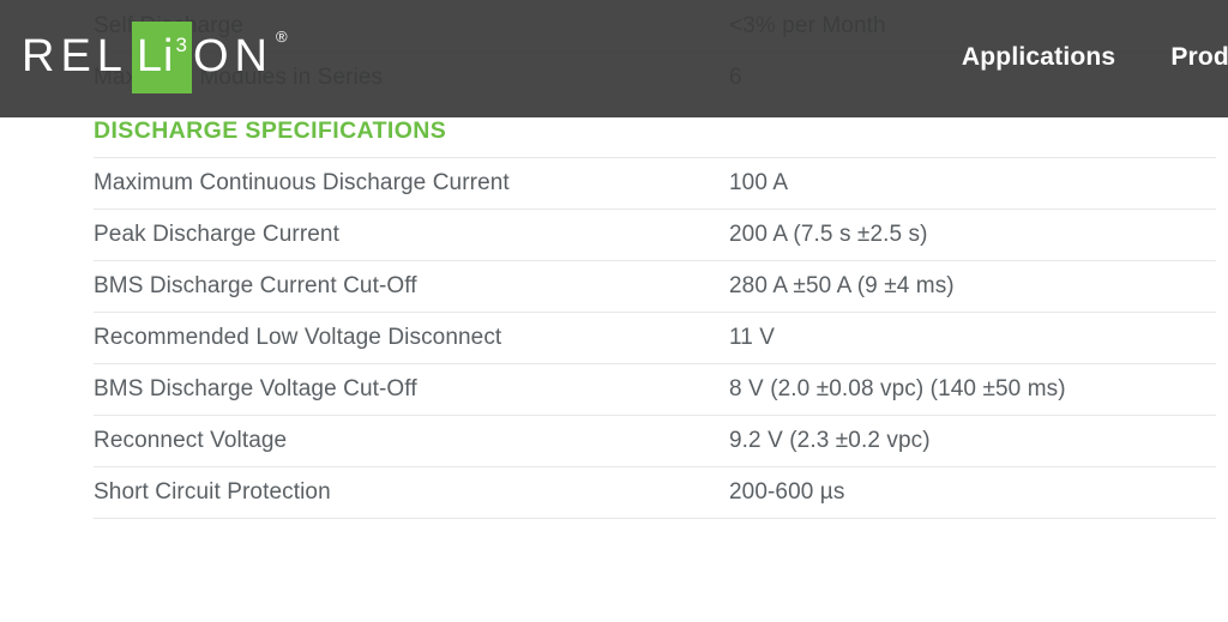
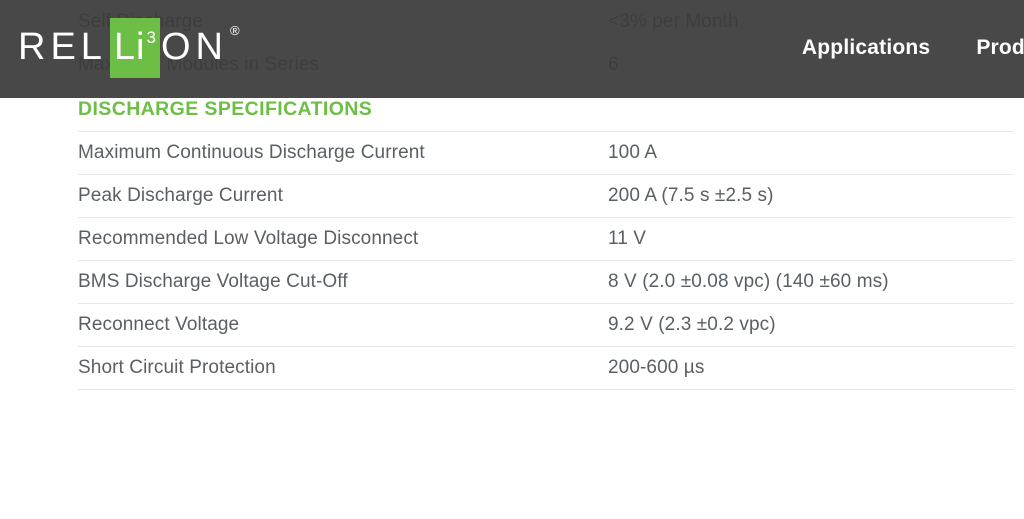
  DISCHARGE SPECIFICATIONS
  Maximum Continuous Discharge Current	100 A
  Peak Discharge Current	200 A (7.5 s ±2.5 s)
- BMS Discharge Current Cut-Off	280 A ±50 A (9 ±4 ms)
  Recommended Low Voltage Disconnect	11 V
- BMS Discharge Voltage Cut-Off	8 V (2.0 ±0.08 vpc) (140 ±50 ms)
+ BMS Discharge Voltage Cut-Off	8 V (2.0 ±0.08 vpc) (140 ±60 ms)
  Reconnect Voltage	9.2 V (2.3 ±0.2 vpc)
  Short Circuit Protection	200-600 µs
  REL
  Li3
  ON
  ®
  Applications
  Prod
